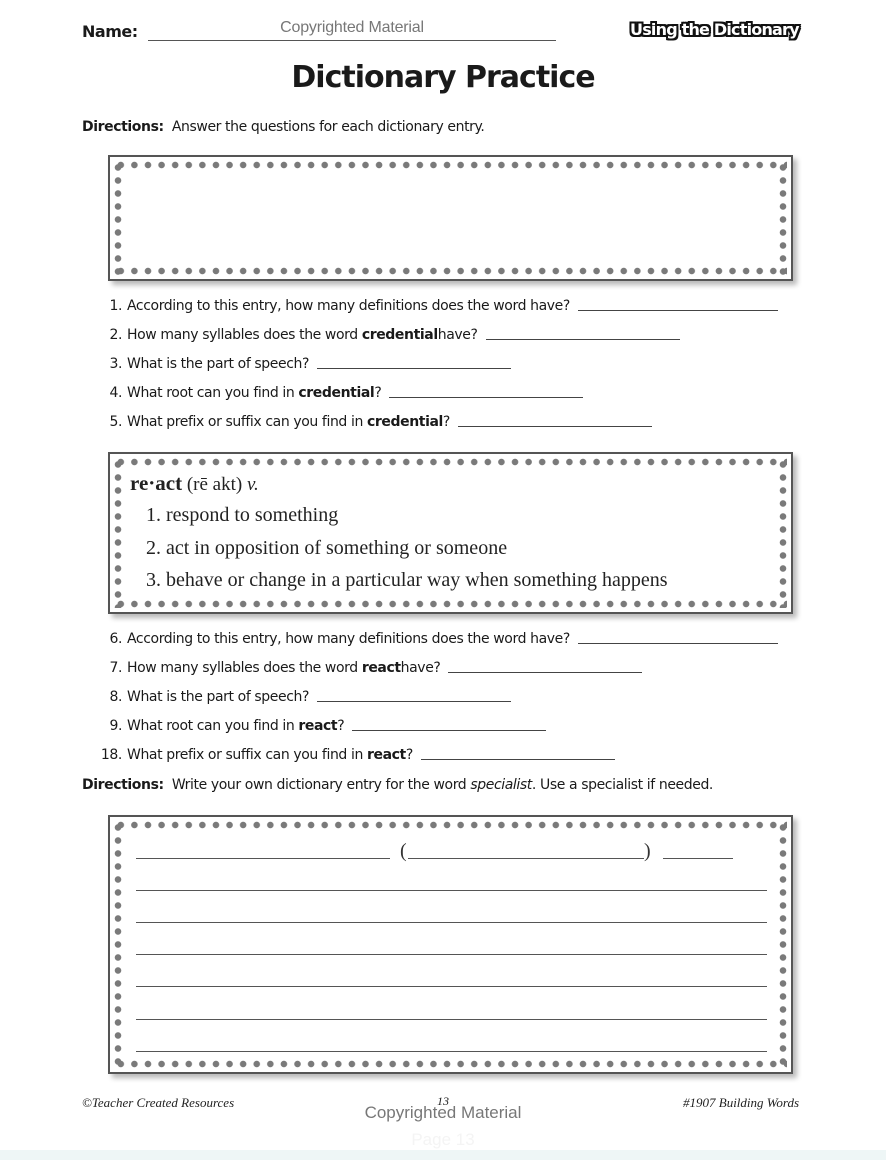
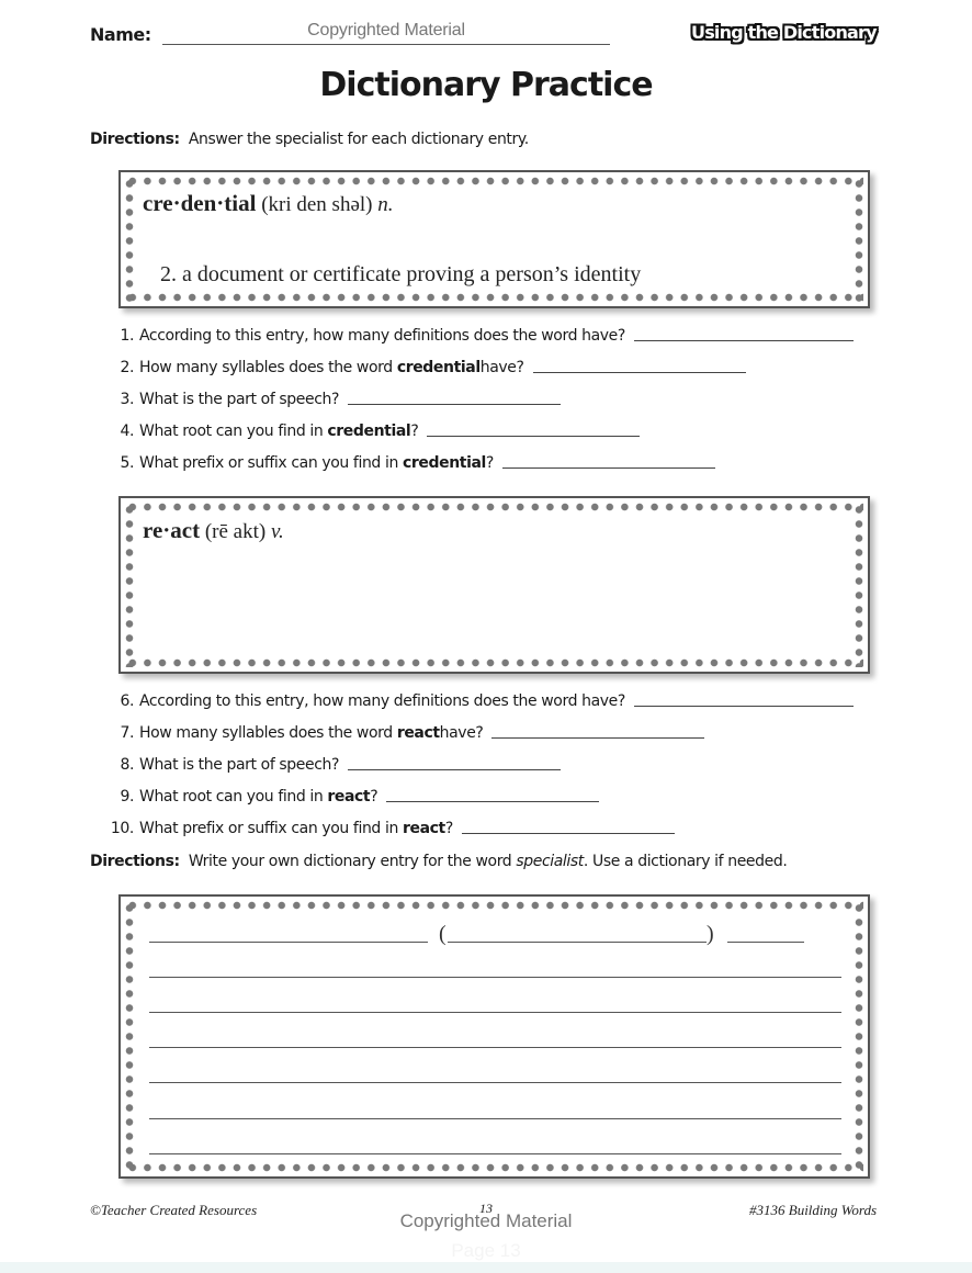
  Name:
  Copyrighted Material
  Using the Dictionary
  Dictionary Practice
- Directions: Answer the questions for each dictionary entry.
+ Directions: Answer the specialist for each dictionary entry.
+ cre·den·tial (kri den shəl) n.
+ 2. a document or certificate proving a person’s identity
  1.
  According to this entry, how many definitions does the word have?
  2.
  How many syllables does the word
  credential
  have?
  3.
  What is the part of speech?
  4.
  What root can you find in
  credential
  ?
  5.
  What prefix or suffix can you find in
  credential
  ?
  re·act (rē akt) v.
- 1. respond to something
- 2. act in opposition of something or someone
- 3. behave or change in a particular way when something happens
  6.
  According to this entry, how many definitions does the word have?
  7.
  How many syllables does the word
  react
  have?
  8.
  What is the part of speech?
  9.
  What root can you find in
  react
  ?
- 18.
+ 10.
  What prefix or suffix can you find in
  react
  ?
- Directions: Write your own dictionary entry for the word specialist. Use a specialist if needed.
+ Directions: Write your own dictionary entry for the word specialist. Use a dictionary if needed.
  (
  )
  ©Teacher Created Resources
  13
- #1907 Building Words
+ #3136 Building Words
  Copyrighted Material
